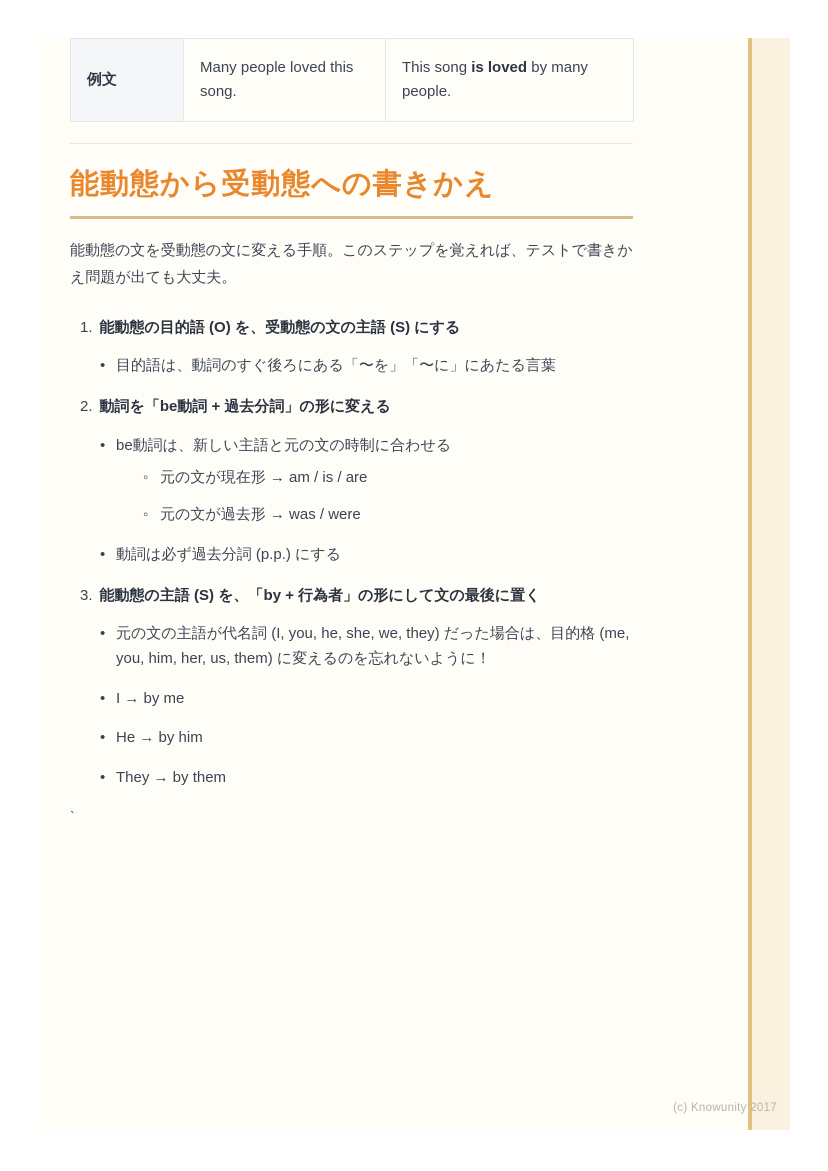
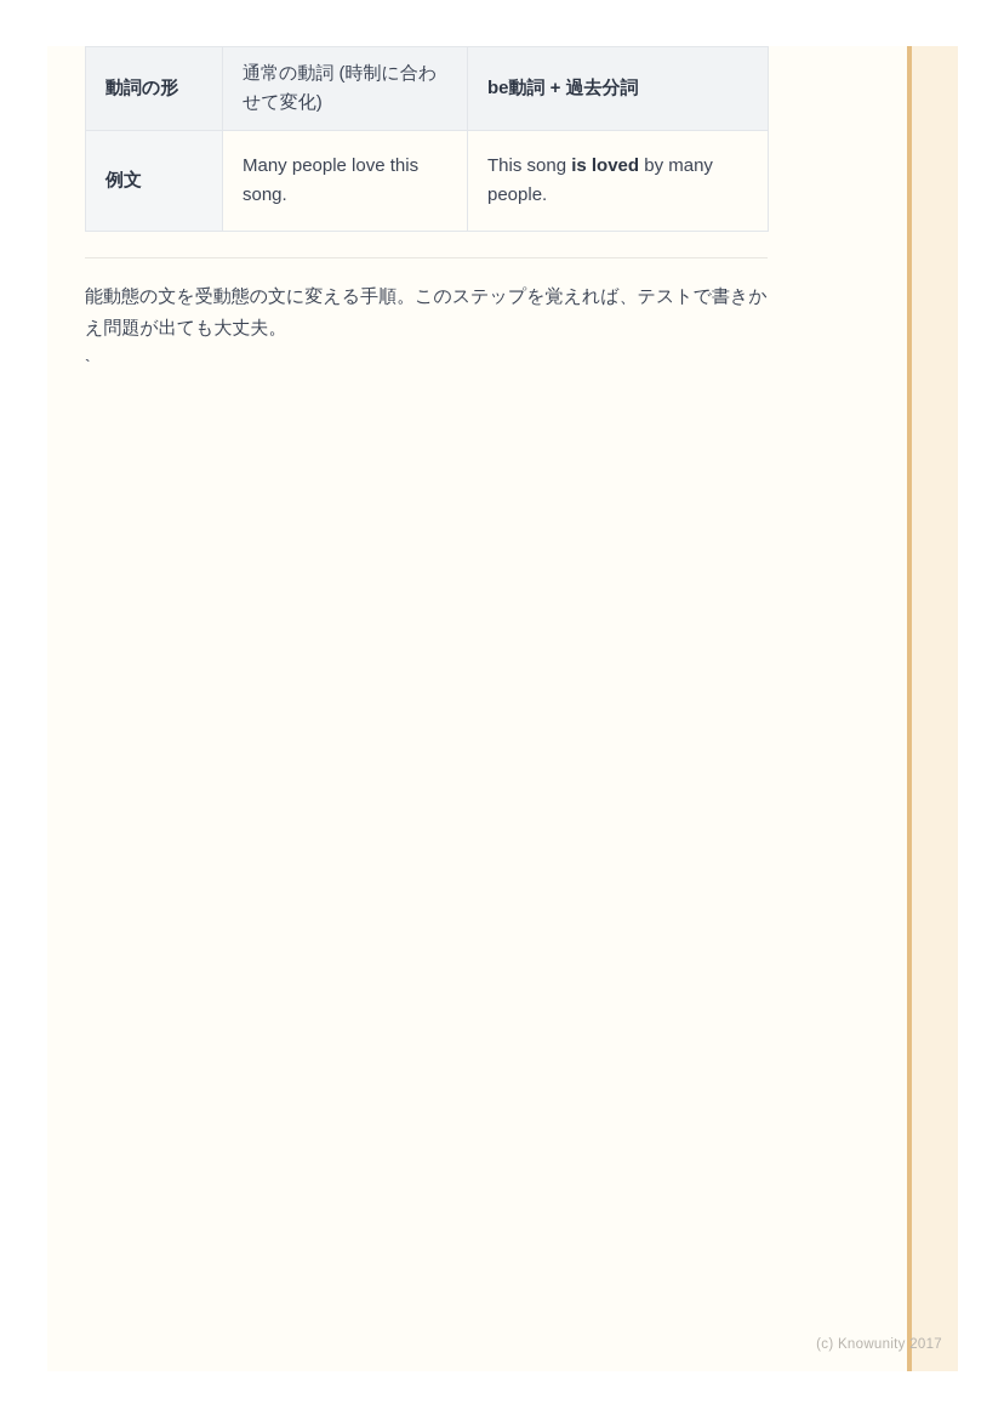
+ 動詞の形	通常の動詞 (時制に合わせて変化)	be動詞 + 過去分詞
- 例文	Many people loved this song.	This song is loved by many people.
+ 例文	Many people love this song.	This song is loved by many people.
- 能動態から受動態への書きかえ
  能動態の文を受動態の文に変える手順。このステップを覚えれば、テストで書きかえ問題が出ても大丈夫。
- 1.
- 能動態の目的語 (O) を、受動態の文の主語 (S) にする
- 目的語は、動詞のすぐ後ろにある「〜を」「〜に」にあたる言葉
- 2.
- 動詞を「be動詞 + 過去分詞」の形に変える
- be動詞は、新しい主語と元の文の時制に合わせる
- 元の文が現在形 → am / is / are
- 元の文が過去形 → was / were
- 動詞は必ず過去分詞 (p.p.) にする
- 3.
- 能動態の主語 (S) を、「by + 行為者」の形にして文の最後に置く
- 元の文の主語が代名詞 (I, you, he, she, we, they) だった場合は、目的格 (me, you, him, her, us, them) に変えるのを忘れないように！
- I → by me
- He → by him
- They → by them
  `
  (c) Knowunity 2017
